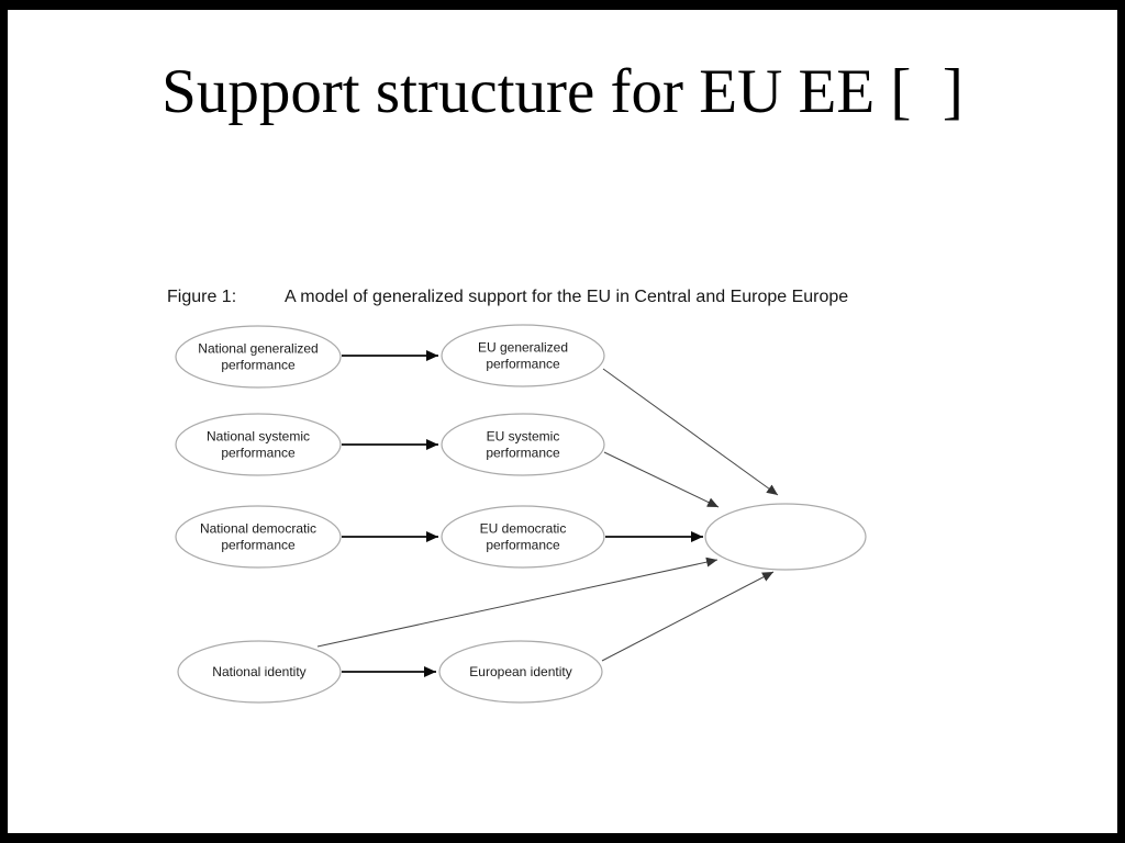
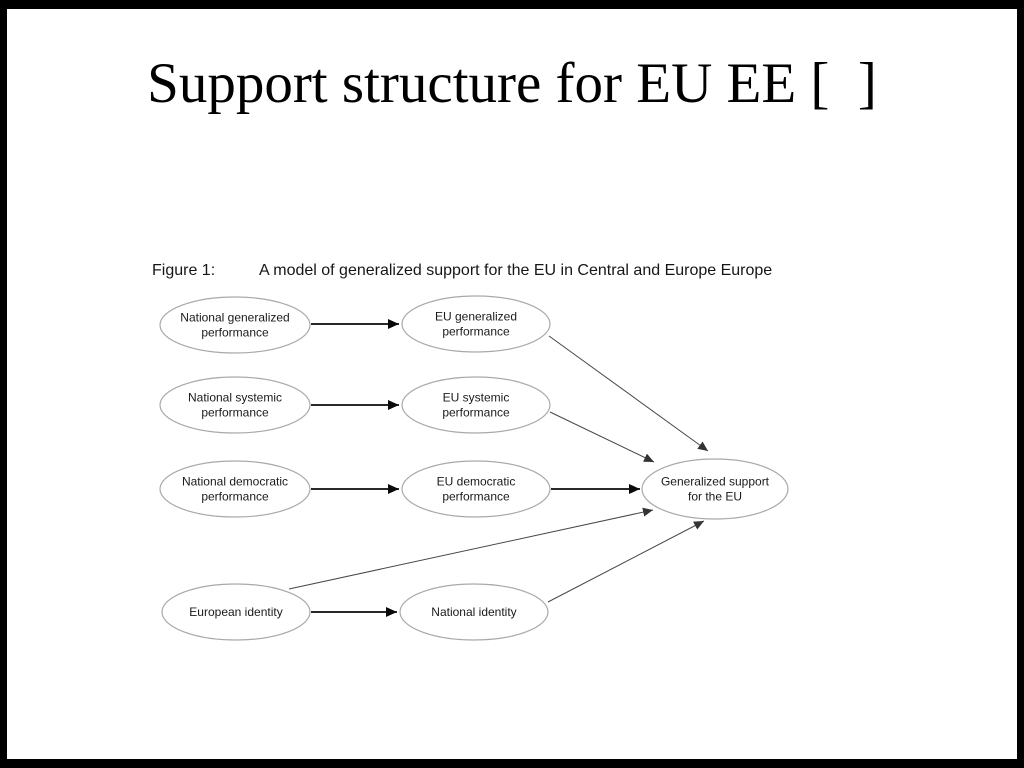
  Support structure for EU EE [ ]
  Figure 1: A model of generalized support for the EU in Central and Europe Europe
  National generalized
  performance
  National systemic
  performance
  National democratic
  performance
- National identity
+ European identity
  EU generalized
  performance
  EU systemic
  performance
  EU democratic
  performance
- European identity
+ National identity
+ Generalized support
+ for the EU
